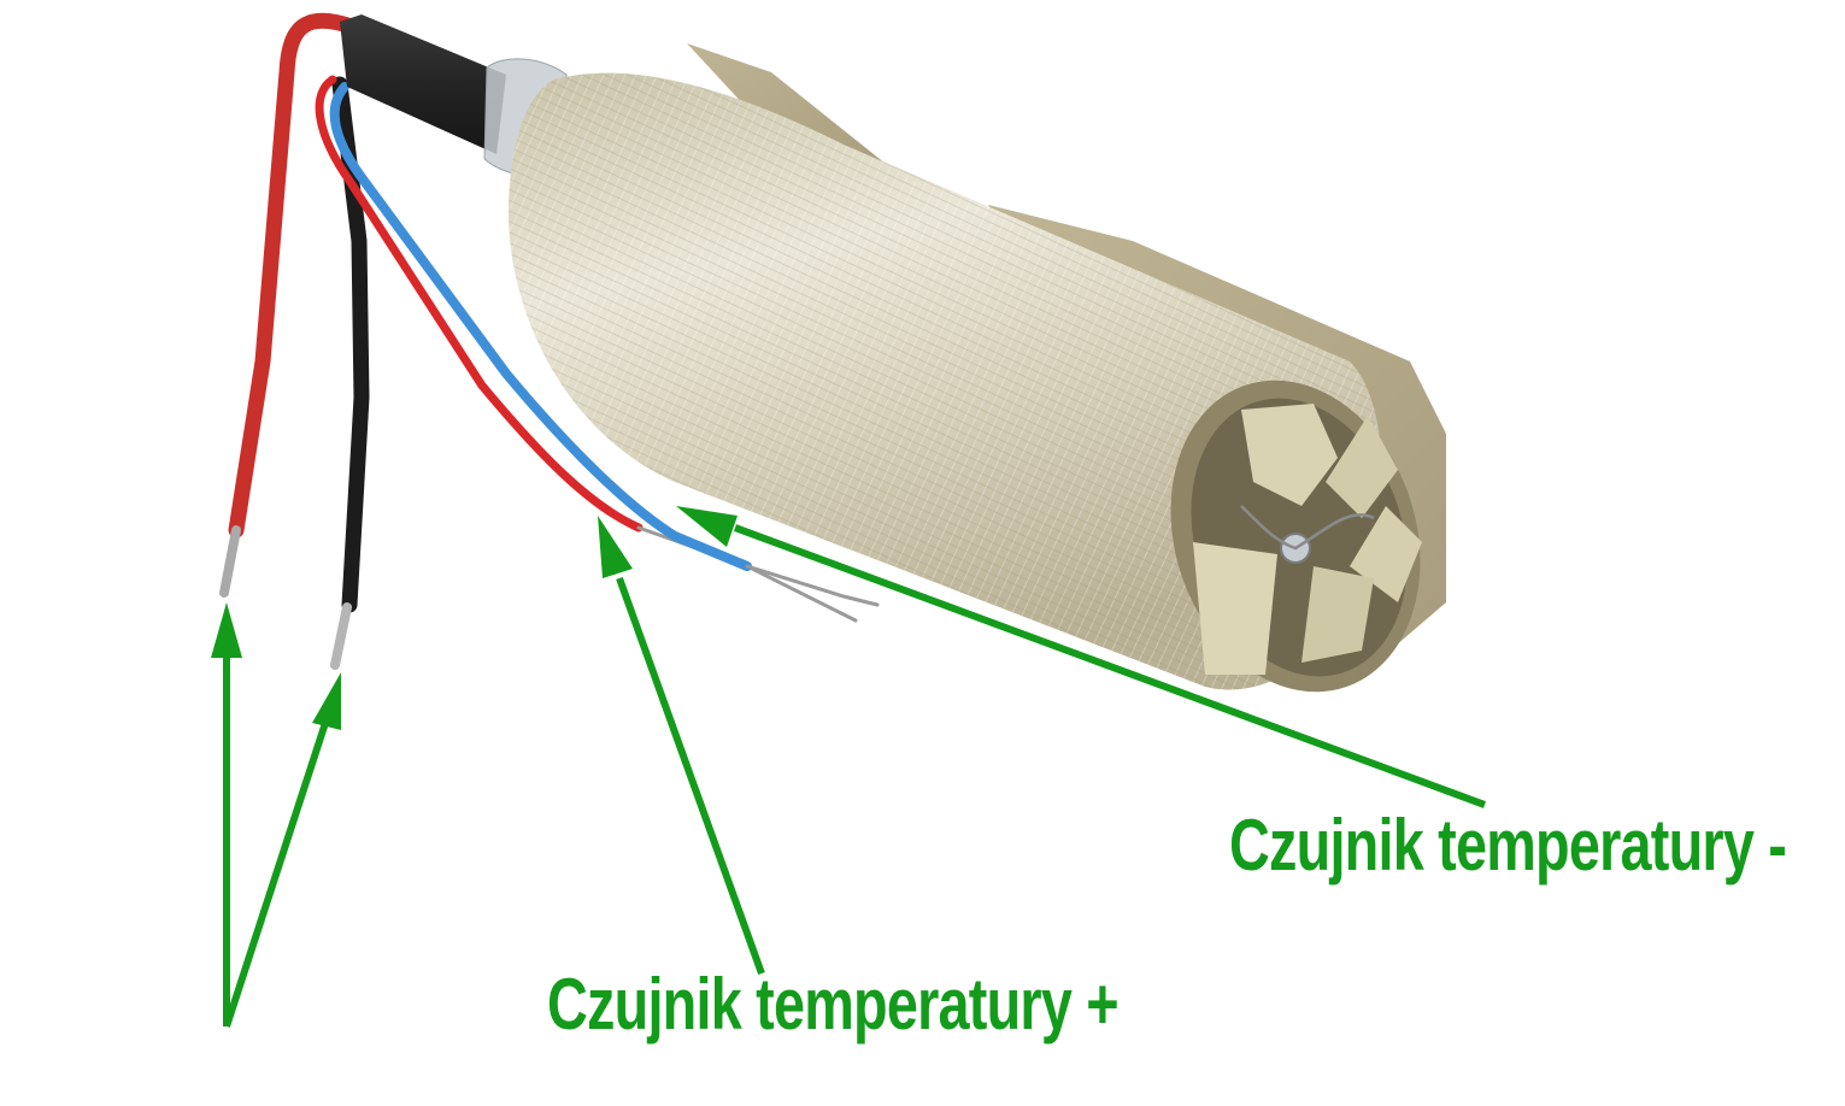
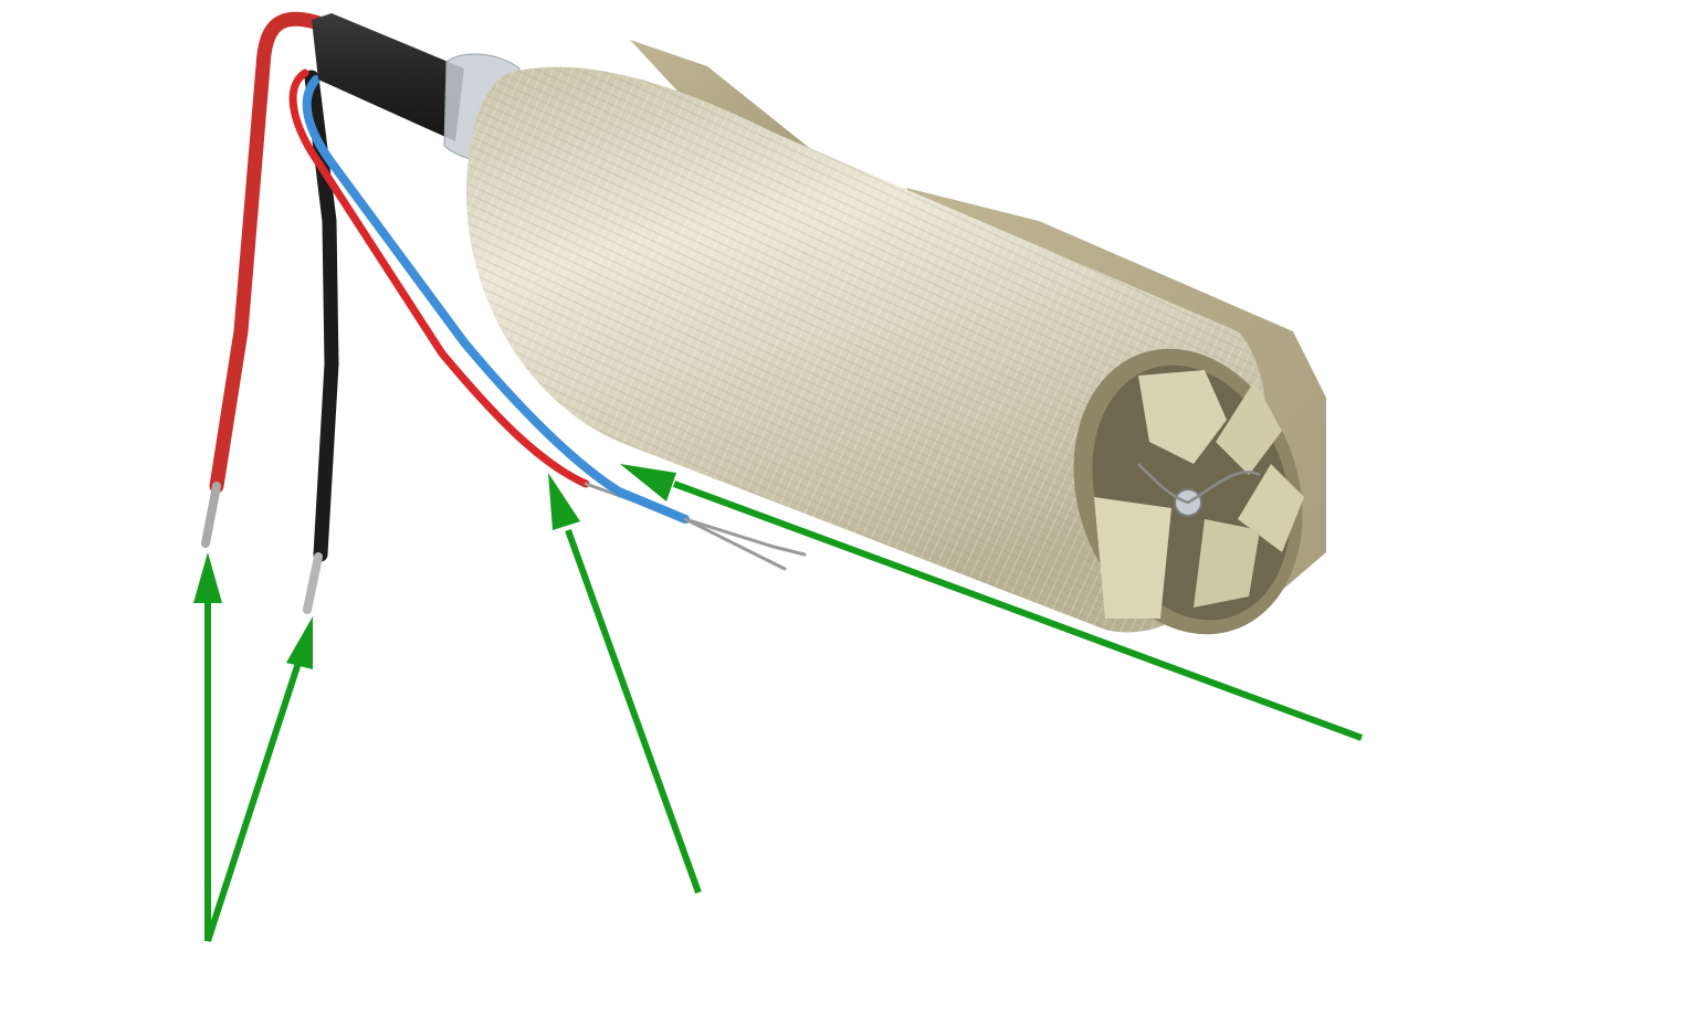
- Czujnik temperatury +
- Czujnik temperatury -
